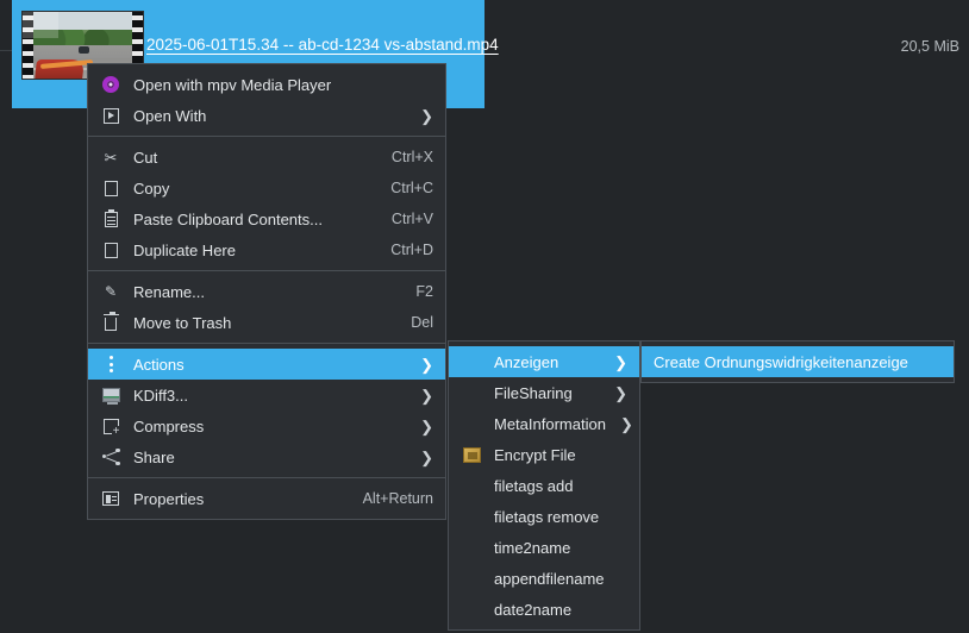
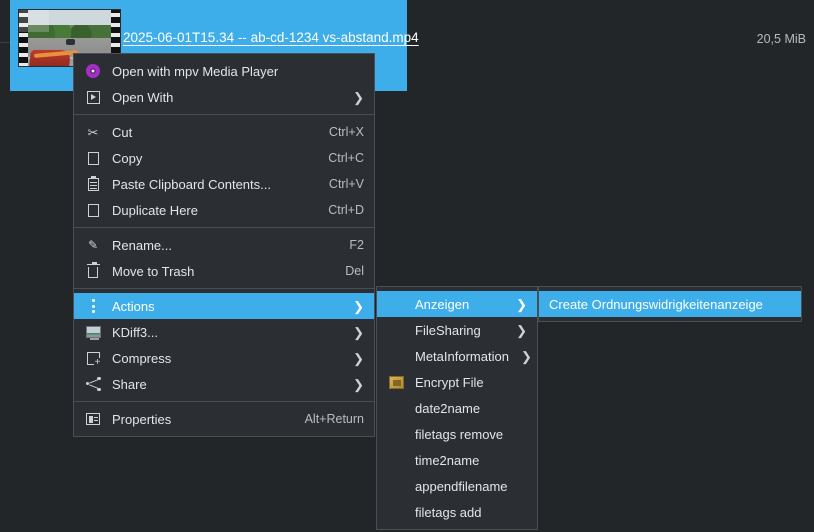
  2025-06-01T15.34 -- ab-cd-1234 vs-abstand.mp4
  20,5 MiB
  Open with mpv Media Player
  Open With
  ❯
  ✂
  Cut
  Ctrl+X
  Copy
  Ctrl+C
  Paste Clipboard Contents...
  Ctrl+V
  Duplicate Here
  Ctrl+D
  ✎
  Rename...
  F2
  Move to Trash
  Del
  Actions
  ❯
  KDiff3...
  ❯
  Compress
  ❯
  Share
  ❯
  Properties
  Alt+Return
  Anzeigen
  ❯
  FileSharing
  ❯
  MetaInformation
  ❯
  Encrypt File
- filetags add
+ date2name
  filetags remove
  time2name
  appendfilename
- date2name
+ filetags add
  Create Ordnungswidrigkeitenanzeige
